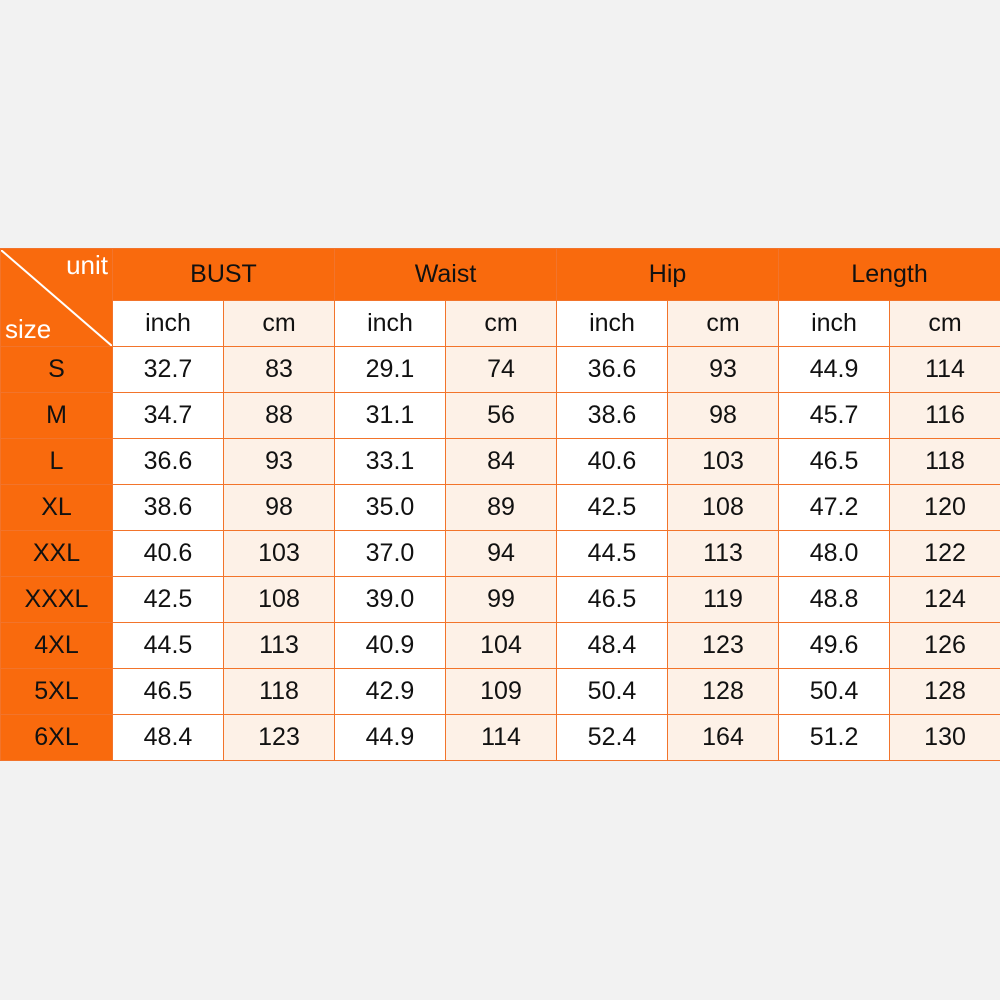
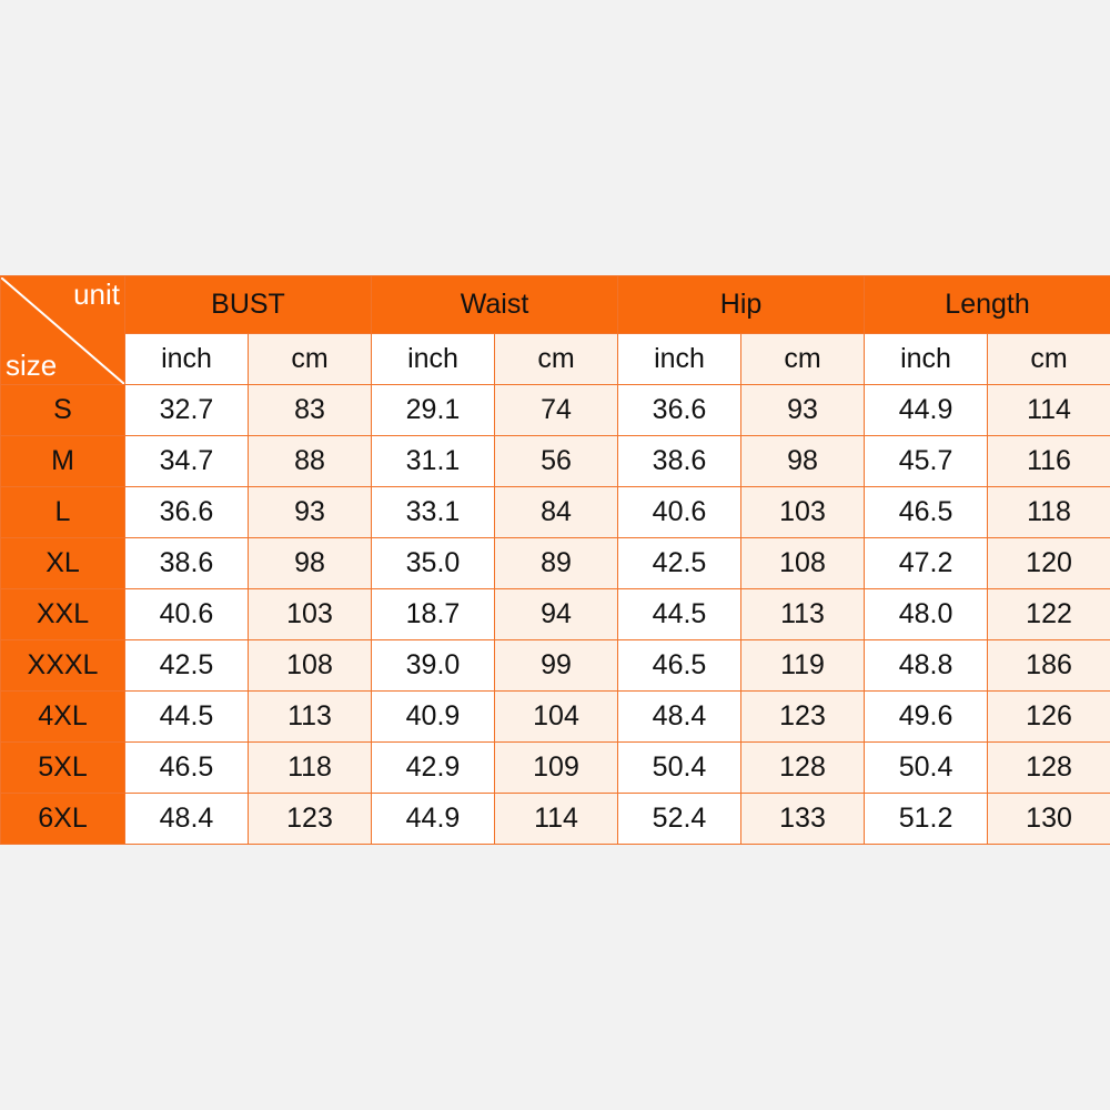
  unit size	BUST	Waist	Hip	Length
  inch	cm	inch	cm	inch	cm	inch	cm
  S	32.7	83	29.1	74	36.6	93	44.9	114
  M	34.7	88	31.1	56	38.6	98	45.7	116
  L	36.6	93	33.1	84	40.6	103	46.5	118
  XL	38.6	98	35.0	89	42.5	108	47.2	120
- XXL	40.6	103	37.0	94	44.5	113	48.0	122
+ XXL	40.6	103	18.7	94	44.5	113	48.0	122
- XXXL	42.5	108	39.0	99	46.5	119	48.8	124
+ XXXL	42.5	108	39.0	99	46.5	119	48.8	186
  4XL	44.5	113	40.9	104	48.4	123	49.6	126
  5XL	46.5	118	42.9	109	50.4	128	50.4	128
- 6XL	48.4	123	44.9	114	52.4	164	51.2	130
+ 6XL	48.4	123	44.9	114	52.4	133	51.2	130
